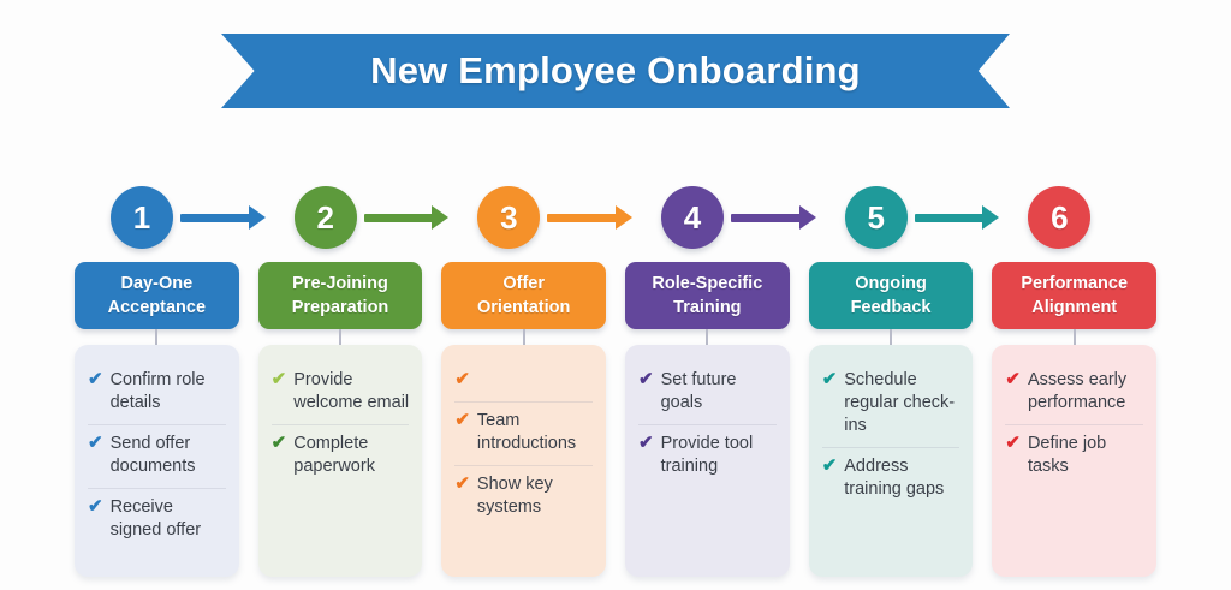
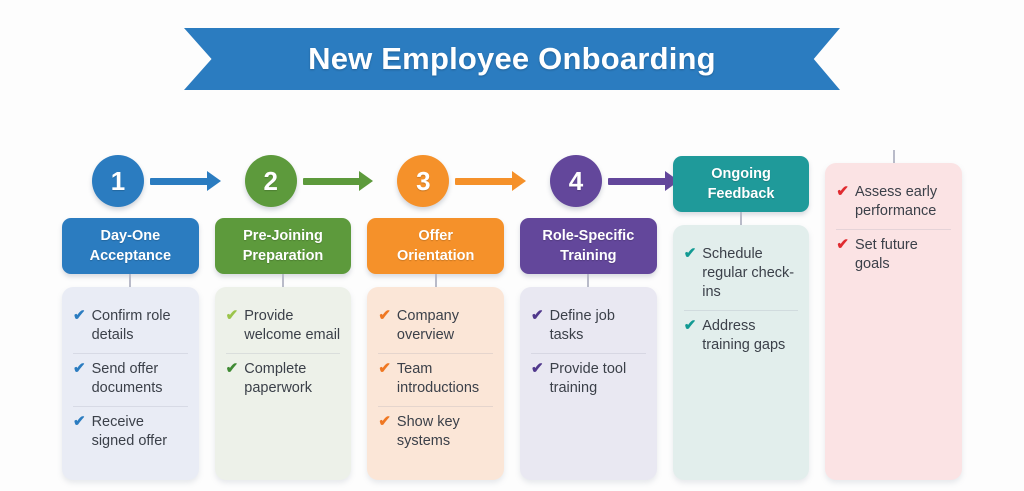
  New Employee Onboarding
  1
  Day-One
  Acceptance
  ✔
  Confirm role details
  ✔
  Send offer documents
  ✔
  Receive signed offer
  2
  Pre-Joining
  Preparation
  ✔
  Provide welcome email
  ✔
  Complete paperwork
  3
  Offer
  Orientation
  ✔
+ Company overview
  ✔
  Team introductions
  ✔
  Show key systems
  4
  Role-Specific
  Training
  ✔
- Set future goals
+ Define job tasks
  ✔
  Provide tool training
- 5
  Ongoing
  Feedback
  ✔
  Schedule regular check-ins
  ✔
  Address training gaps
- 6
- Performance
- Alignment
  ✔
  Assess early performance
  ✔
- Define job tasks
+ Set future goals
